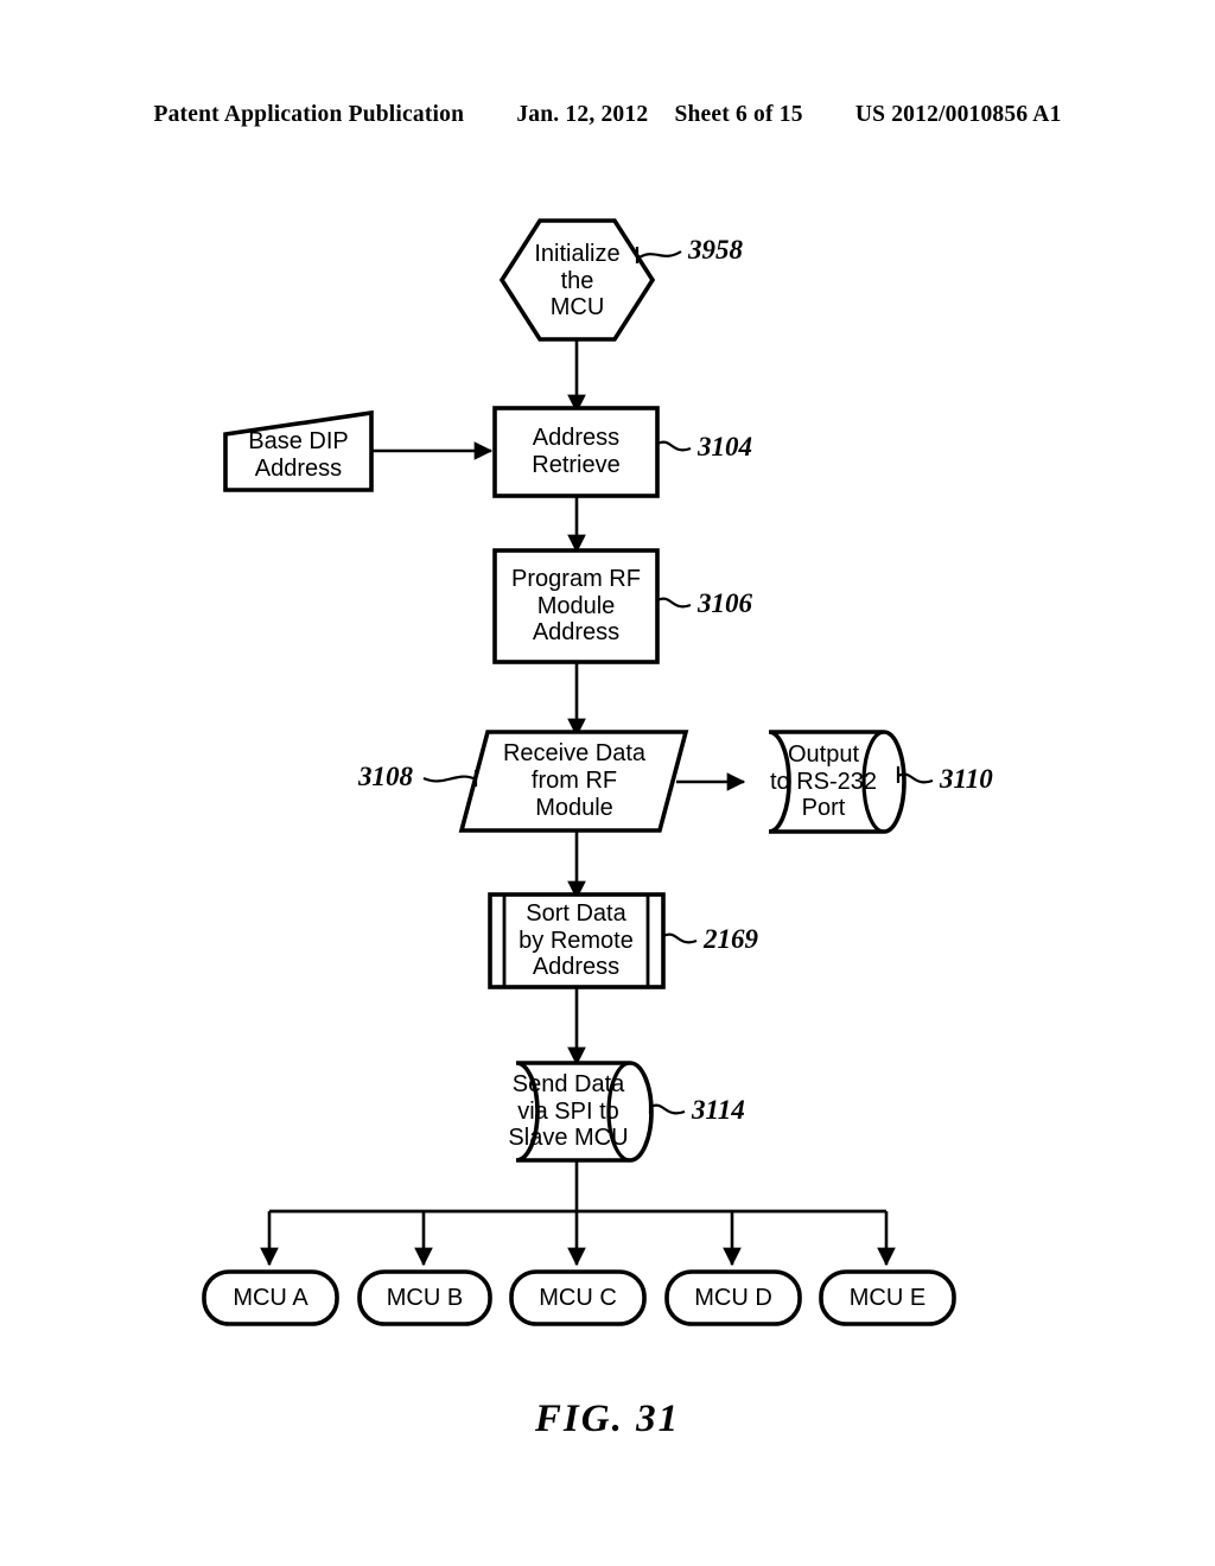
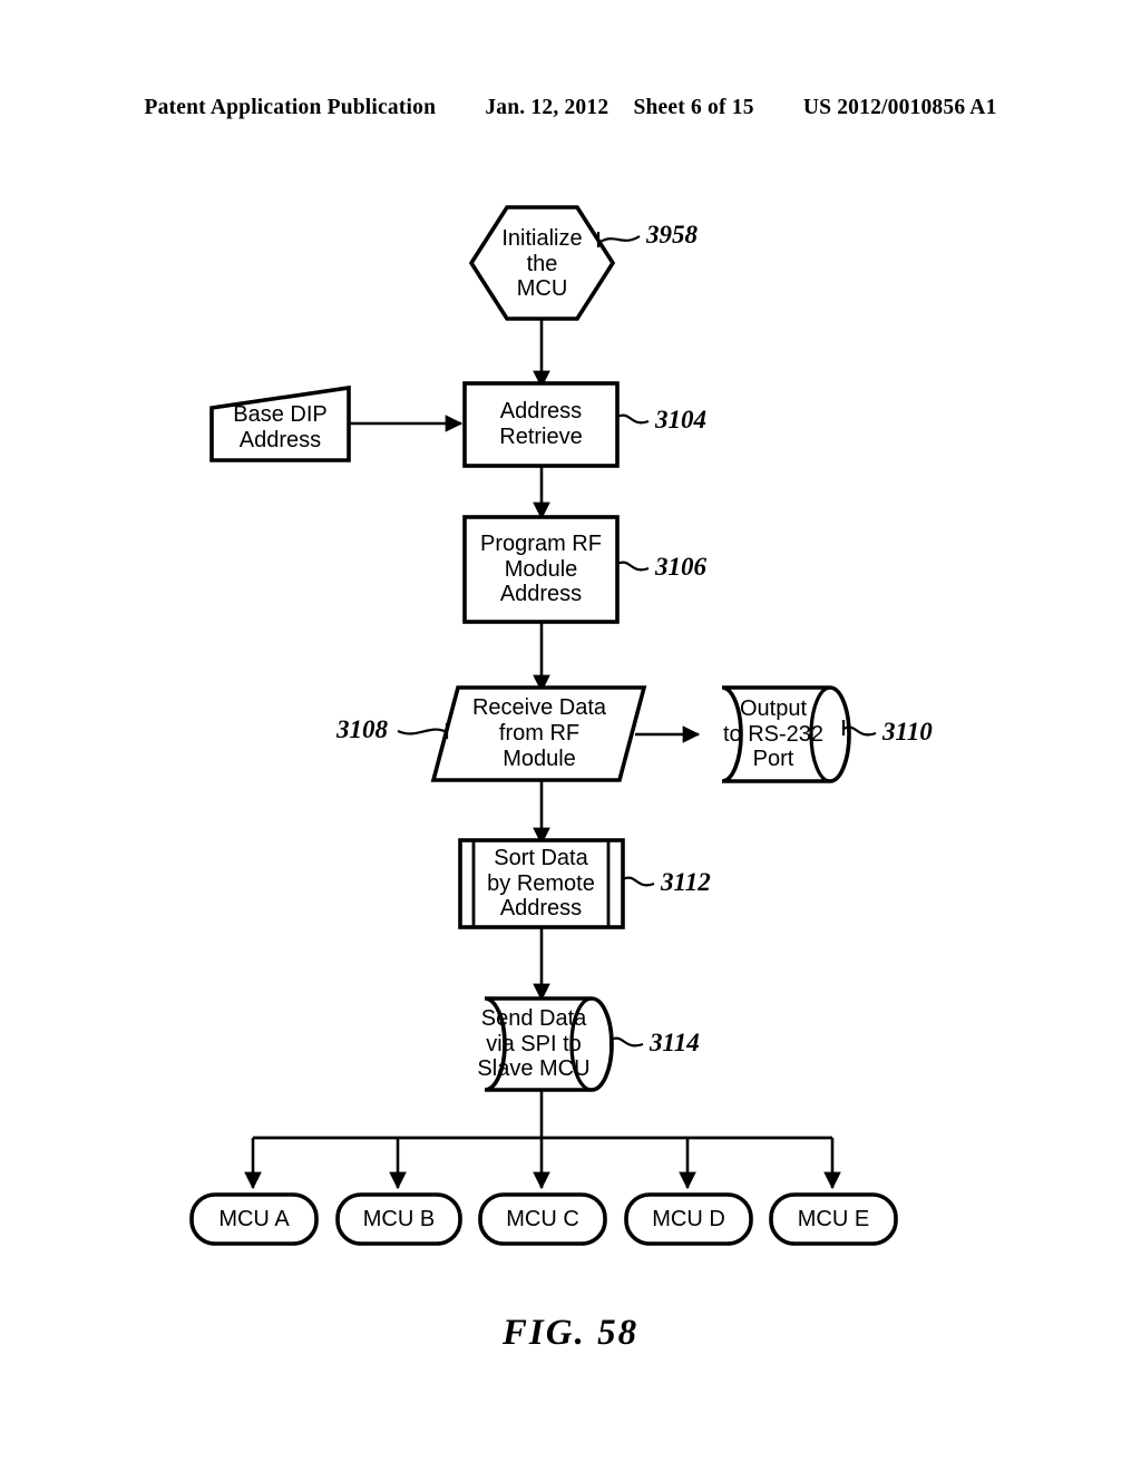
  Patent Application Publication Jan. 12, 2012 Sheet 6 of 15 US 2012/0010856 A1
  Initialize
  the
  MCU
  Base DIP
  Address
  Address
  Retrieve
  Program RF
  Module
  Address
  Receive Data
  from RF
  Module
  Output
  to RS-232
  Port
  Sort Data
  by Remote
  Address
  Send Data
  via SPI to
  Slave MCU
  MCU A
  MCU B
  MCU C
  MCU D
  MCU E
  3958
  3104
  3106
  3108
  3110
- 2169
+ 3112
  3114
- FIG. 31
+ FIG. 58
